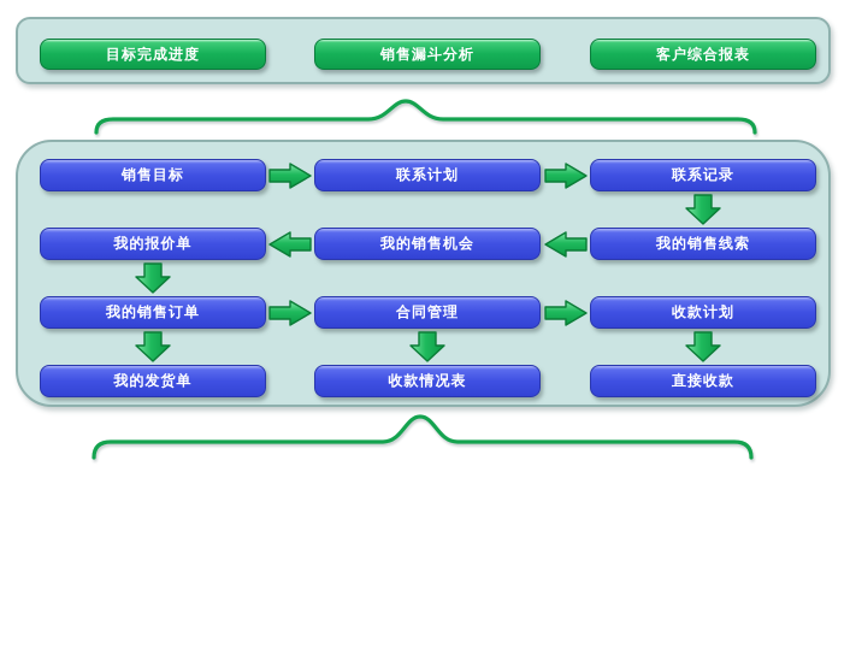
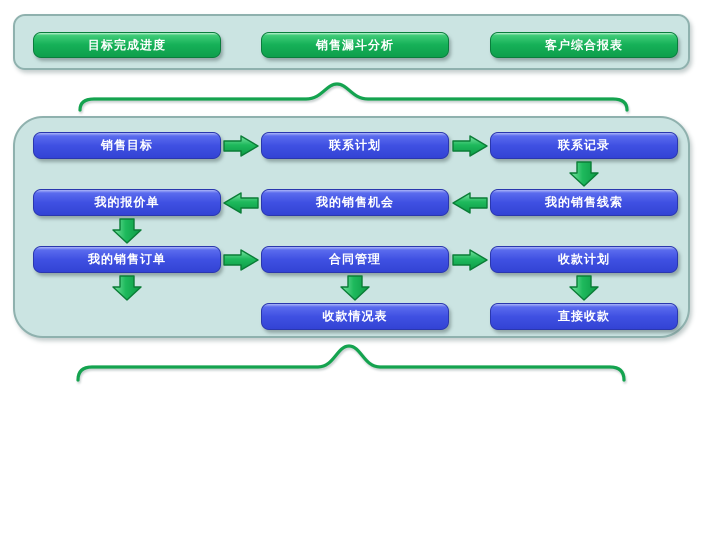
  目标完成进度
  销售漏斗分析
  客户综合报表
  销售目标
  联系计划
  联系记录
  我的报价单
  我的销售机会
  我的销售线索
  我的销售订单
  合同管理
  收款计划
- 我的发货单
  收款情况表
  直接收款
